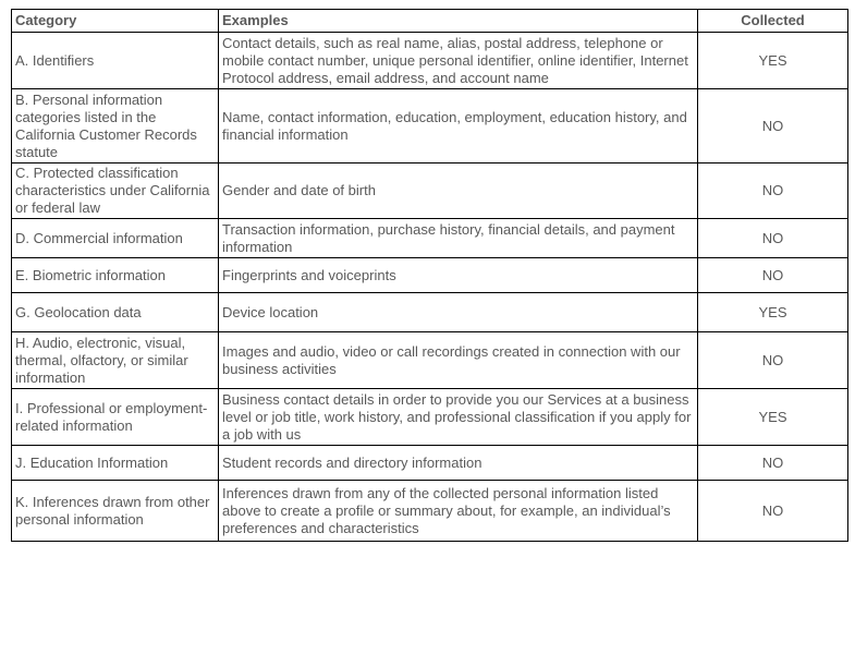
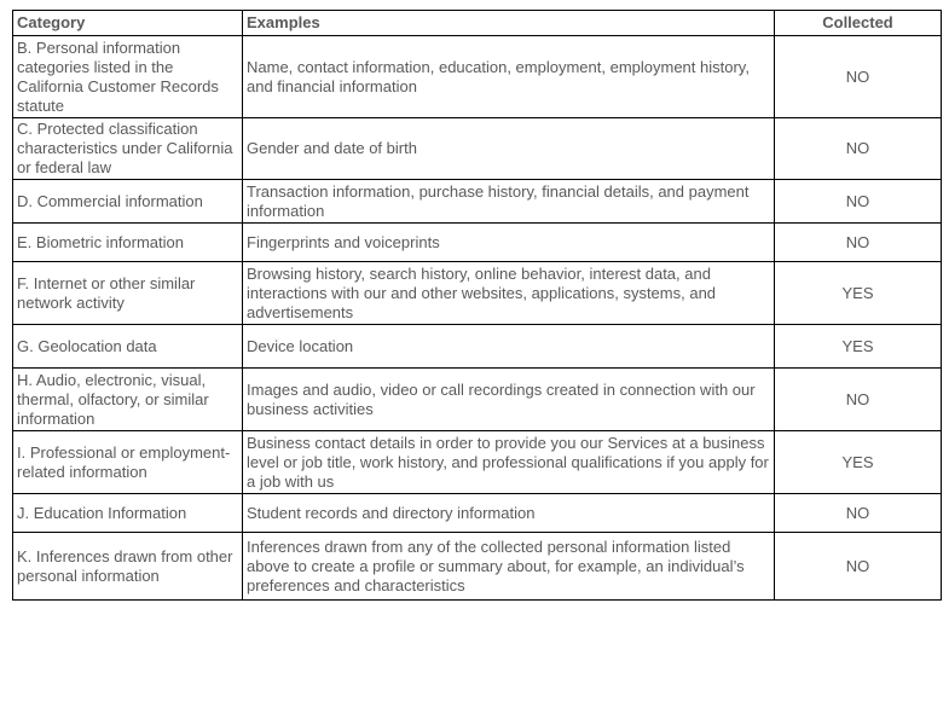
  Category	Examples	Collected
- A. Identifiers	Contact details, such as real name, alias, postal address, telephone or mobile contact number, unique personal identifier, online identifier, Internet Protocol address, email address, and account name	YES
- B. Personal information categories listed in the California Customer Records statute	Name, contact information, education, employment, education history, and financial information	NO
+ B. Personal information categories listed in the California Customer Records statute	Name, contact information, education, employment, employment history, and financial information	NO
  C. Protected classification characteristics under California or federal law	Gender and date of birth	NO
  D. Commercial information	Transaction information, purchase history, financial details, and payment information	NO
  E. Biometric information	Fingerprints and voiceprints	NO
+ F. Internet or other similar network activity	Browsing history, search history, online behavior, interest data, and interactions with our and other websites, applications, systems, and advertisements	YES
  G. Geolocation data	Device location	YES
  H. Audio, electronic, visual, thermal, olfactory, or similar information	Images and audio, video or call recordings created in connection with our business activities	NO
- I. Professional or employment-related information	Business contact details in order to provide you our Services at a business level or job title, work history, and professional classification if you apply for a job with us	YES
+ I. Professional or employment-related information	Business contact details in order to provide you our Services at a business level or job title, work history, and professional qualifications if you apply for a job with us	YES
  J. Education Information	Student records and directory information	NO
  K. Inferences drawn from other personal information	Inferences drawn from any of the collected personal information listed above to create a profile or summary about, for example, an individual’s preferences and characteristics	NO
